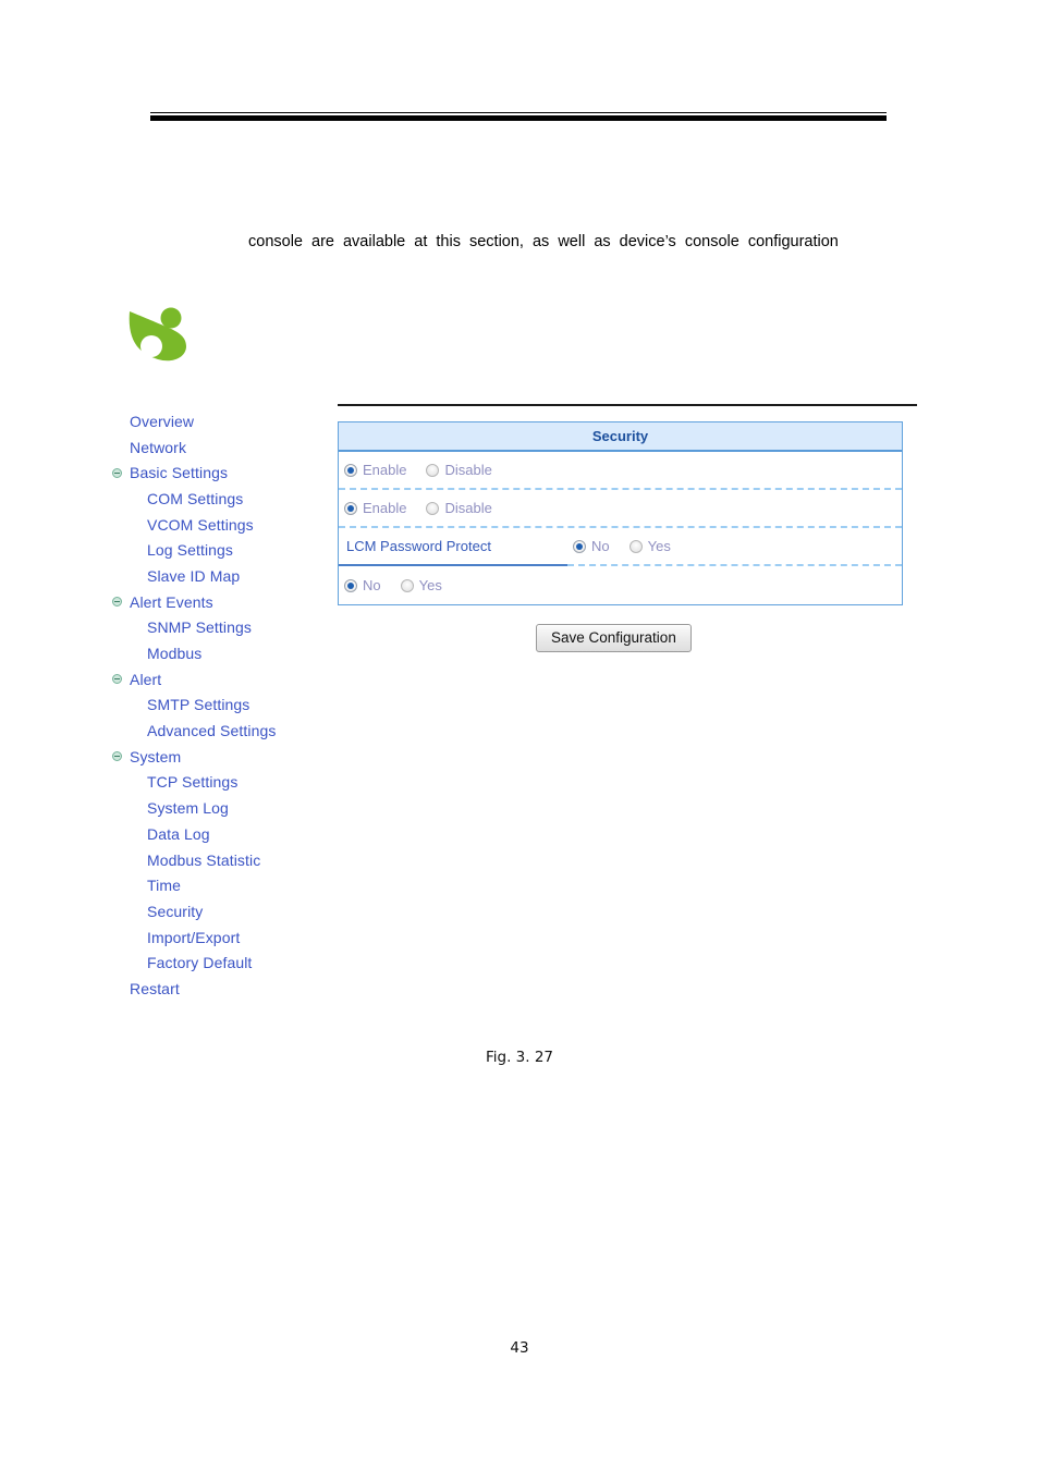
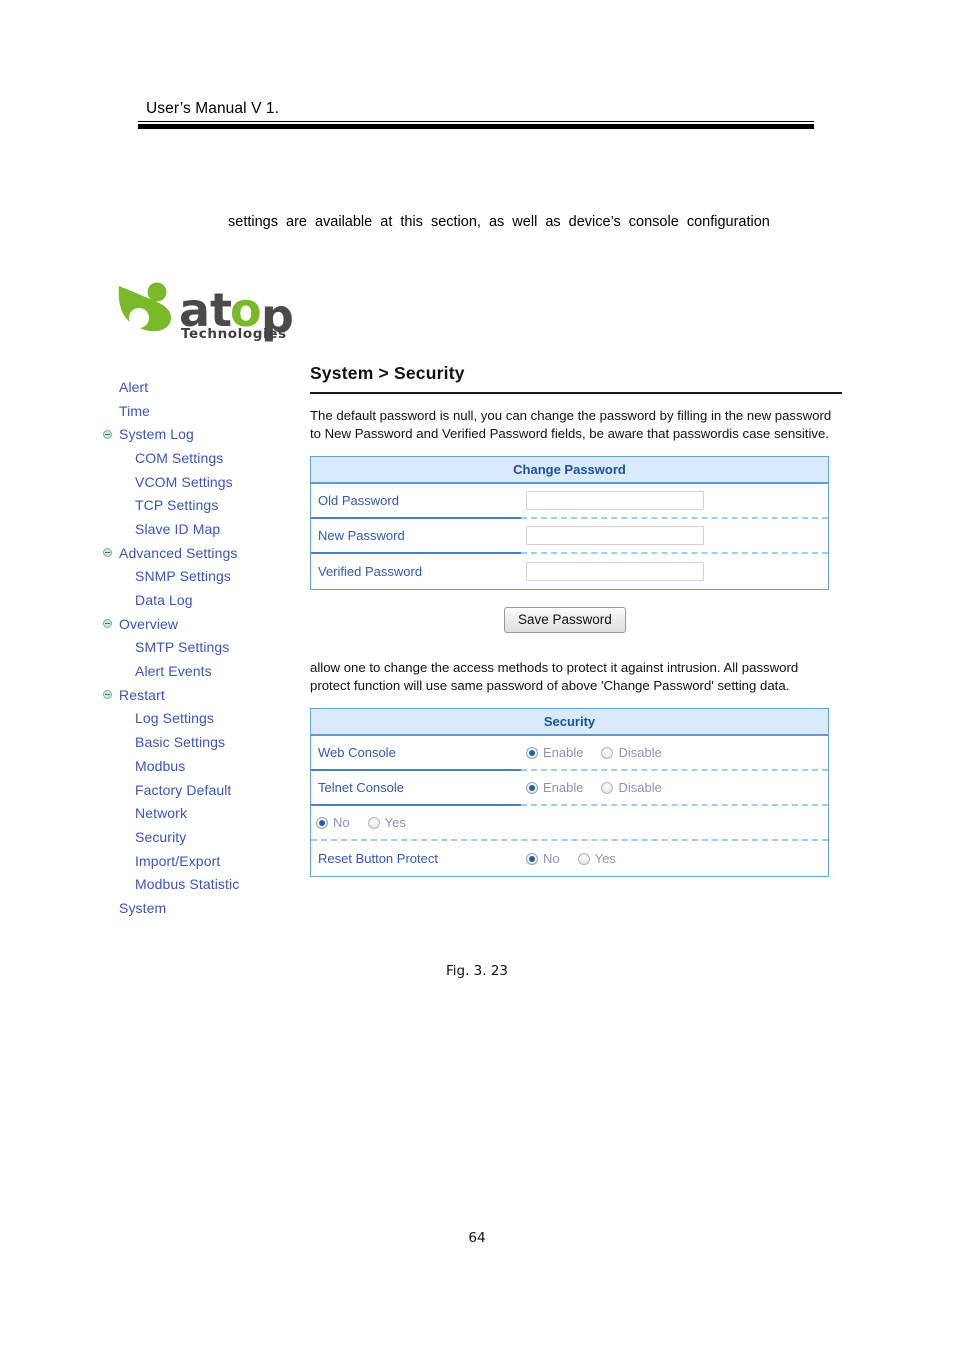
+ User’s Manual V 1.
- console are available at this section, as well as device’s console configuration
+ settings are available at this section, as well as device’s console configuration
+ at
+ o
+ p
+ Technologies
- Overview
+ Alert
- Network
+ Time
- Basic Settings
+ System Log
  COM Settings
  VCOM Settings
- Log Settings
+ TCP Settings
  Slave ID Map
- Alert Events
+ Advanced Settings
  SNMP Settings
- Modbus
+ Data Log
- Alert
+ Overview
  SMTP Settings
- Advanced Settings
+ Alert Events
- System
+ Restart
- TCP Settings
+ Log Settings
- System Log
+ Basic Settings
- Data Log
+ Modbus
- Modbus Statistic
+ Factory Default
- Time
+ Network
  Security
  Import/Export
- Factory Default
+ Modbus Statistic
- Restart
+ System
+ System > Security
+ The default password is null, you can change the password by filling in the new password to New Password and Verified Password fields, be aware that passwordis case sensitive.
+ Change Password
+ Old Password
+ New Password
+ Verified Password
+ Save Password
+ allow one to change the access methods to protect it against intrusion. All password protect function will use same password of above 'Change Password' setting data.
  Security
+ Web Console
  Enable
  Disable
+ Telnet Console
  Enable
  Disable
- LCM Password Protect
  No
  Yes
+ Reset Button Protect
  No
  Yes
- Save Configuration
- Fig. 3. 27
+ Fig. 3. 23
- 43
+ 64
